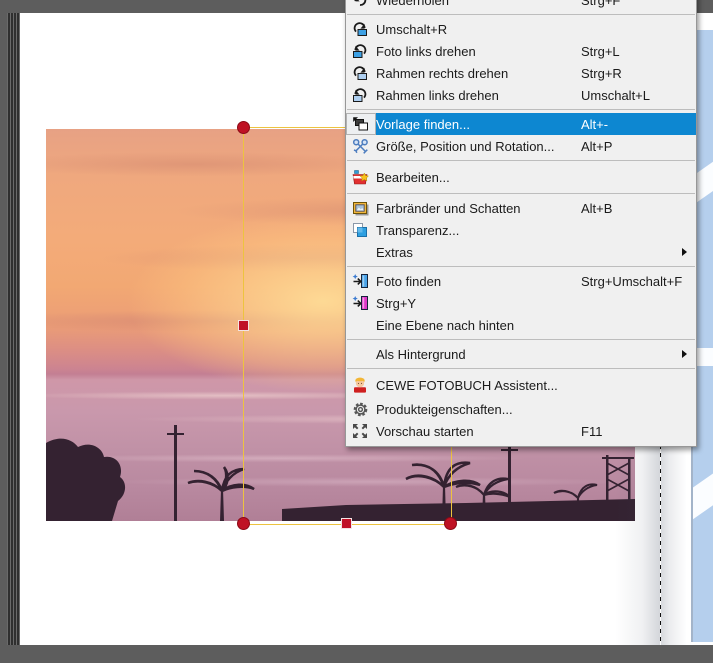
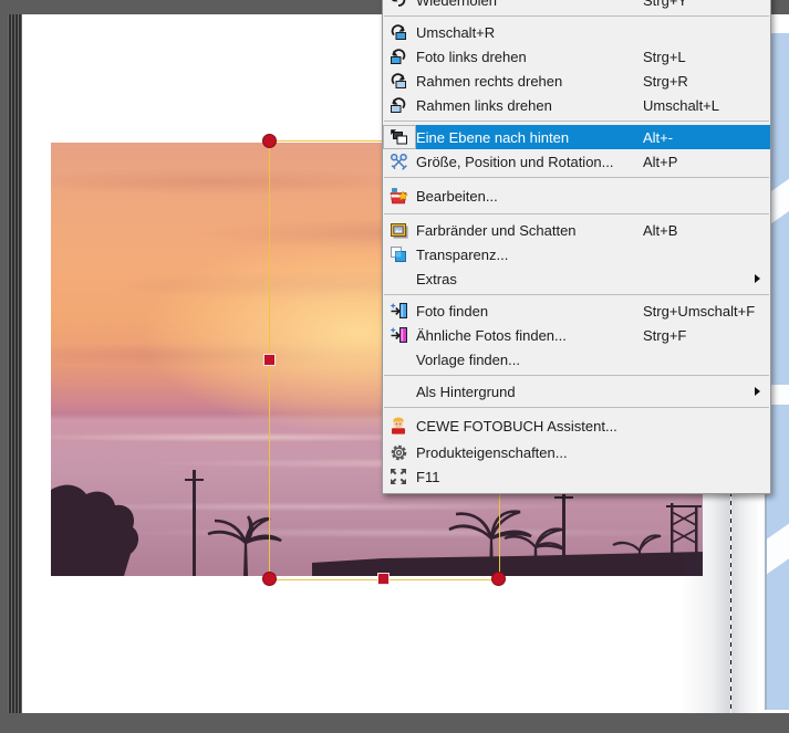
  Wiederholen
- Strg+F
+ Strg+Y
  Umschalt+R
  Foto links drehen
  Strg+L
  Rahmen rechts drehen
  Strg+R
  Rahmen links drehen
  Umschalt+L
- Vorlage finden...
+ Eine Ebene nach hinten
  Alt+-
  Größe, Position und Rotation...
  Alt+P
  Bearbeiten...
  Farbränder und Schatten
  Alt+B
  Transparenz...
  Extras
  Foto finden
  Strg+Umschalt+F
+ Ähnliche Fotos finden...
- Strg+Y
+ Strg+F
- Eine Ebene nach hinten
+ Vorlage finden...
  Als Hintergrund
  CEWE FOTOBUCH Assistent...
  Produkteigenschaften...
- Vorschau starten
  F11
